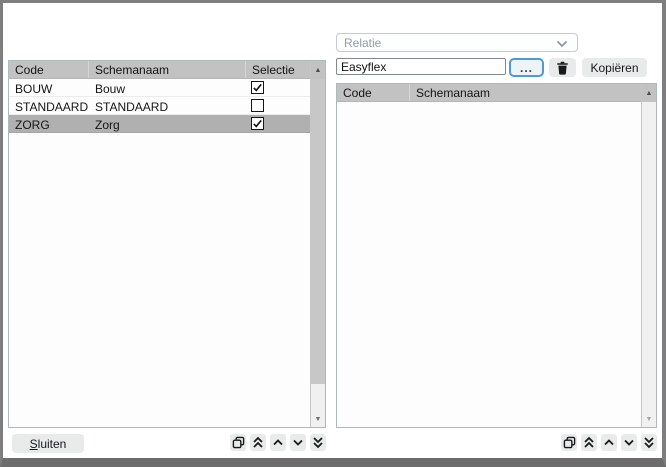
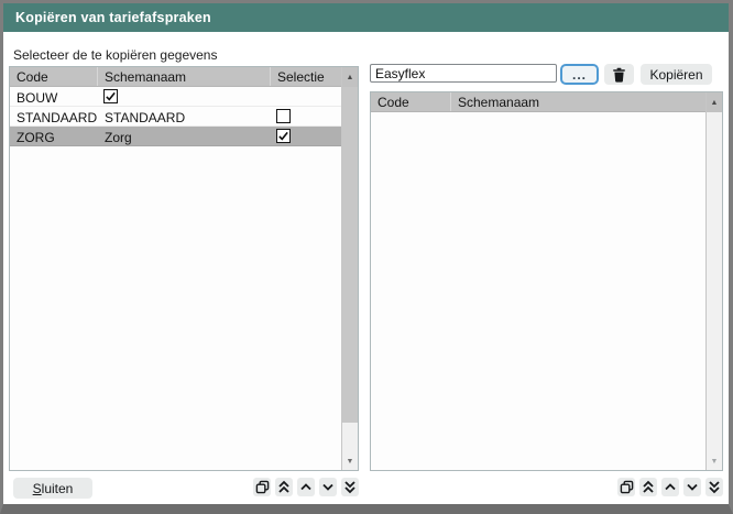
+ Kopiëren van tariefafspraken
+ Selecteer de te kopiëren gegevens
  Code
  Schemanaam
  Selectie
  BOUW
- Bouw
  STANDAARD
  STANDAARD
  ZORG
  Zorg
- Relatie
  Easyflex
  ...
  Kopiëren
  Code
  Schemanaam
  Sluiten
